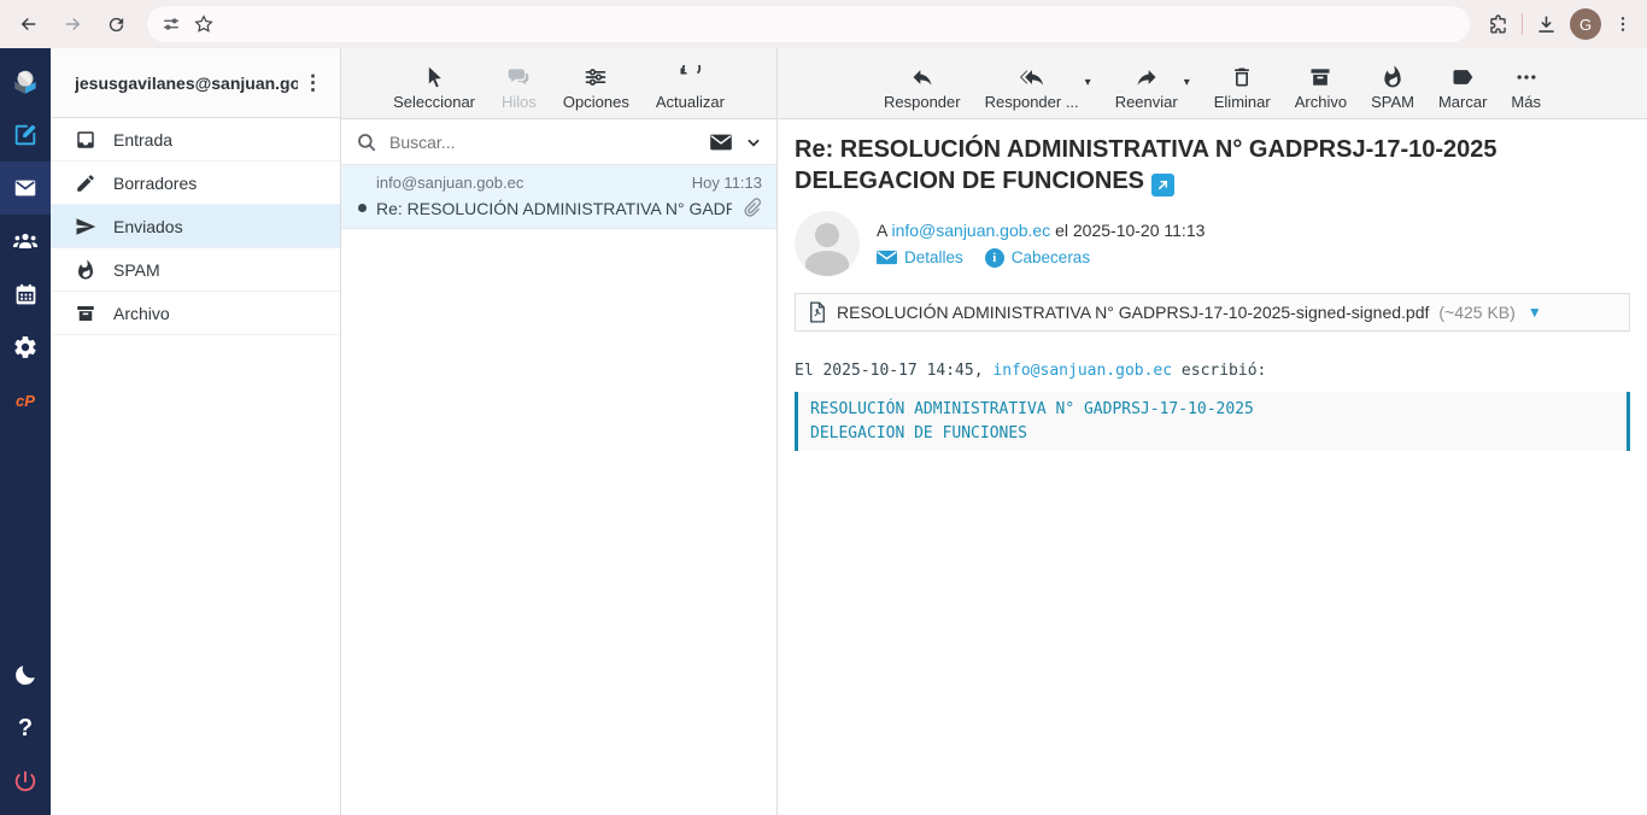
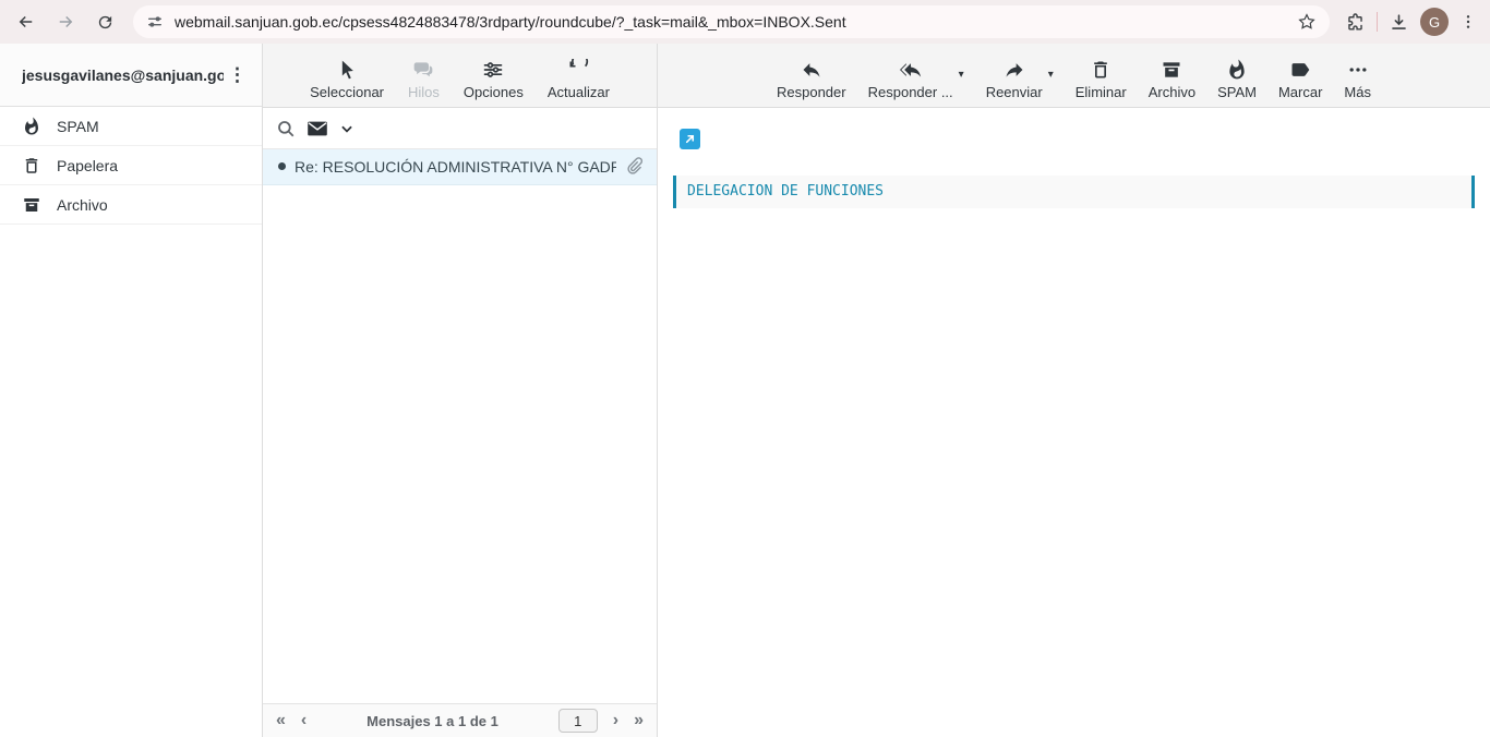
+ webmail.sanjuan.gob.ec/cpsess4824883478/3rdparty/roundcube/?_task=mail&_mbox=INBOX.Sent
  G
- cP
- ?
  jesusgavilanes@sanjuan.go
  ⋮
- Entrada
- Borradores
- Enviados
  SPAM
+ Papelera
  Archivo
  Seleccionar
  Hilos
  Opciones
  Actualizar
- Buscar...
- info@sanjuan.gob.ec
- Hoy 11:13
  Re: RESOLUCIÓN ADMINISTRATIVA N° GADP
+ «
+ ‹
+ Mensajes 1 a 1 de 1
+ 1
+ ›
+ »
  Responder
  Responder ...
  ▾
  Reenviar
  ▾
  Eliminar
  Archivo
  SPAM
  Marcar
  Más
- Re: RESOLUCIÓN ADMINISTRATIVA N° GADPRSJ-17-10-2025 DELEGACION DE FUNCIONES
- A info@sanjuan.gob.ec el 2025-10-20 11:13
- Detalles
- i
- Cabeceras
- RESOLUCIÓN ADMINISTRATIVA N° GADPRSJ-17-10-2025-signed-signed.pdf
- (~425 KB)
- ▼
- El 2025-10-17 14:45, info@sanjuan.gob.ec escribió:
- RESOLUCIÓN ADMINISTRATIVA N° GADPRSJ-17-10-2025
  DELEGACION DE FUNCIONES
